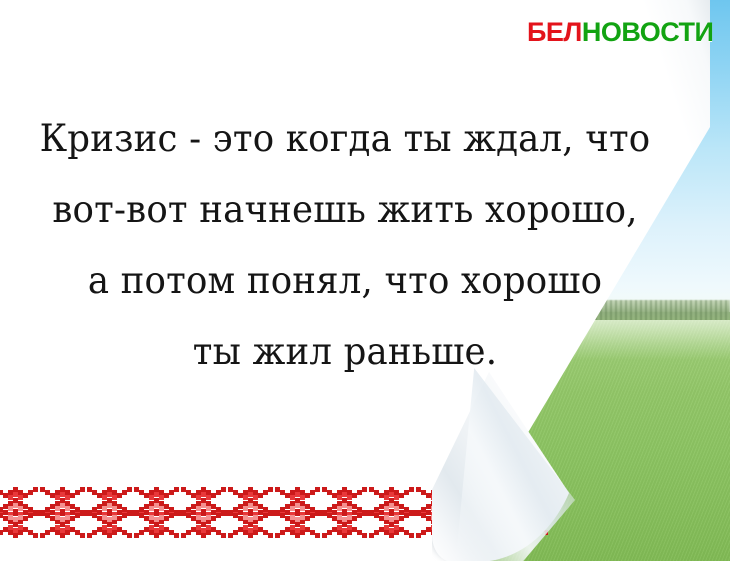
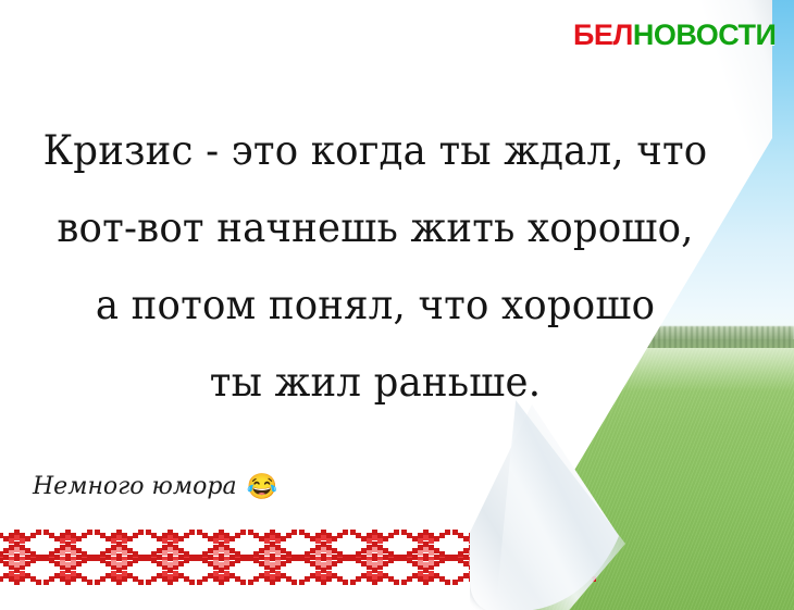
  БЕЛНОВОСТИ
  Кризис - это когда ты ждал, что
  вот-вот начнешь жить хорошо,
  а потом понял, что хорошо
  ты жил раньше.
+ Немного юмора
+ 😂
